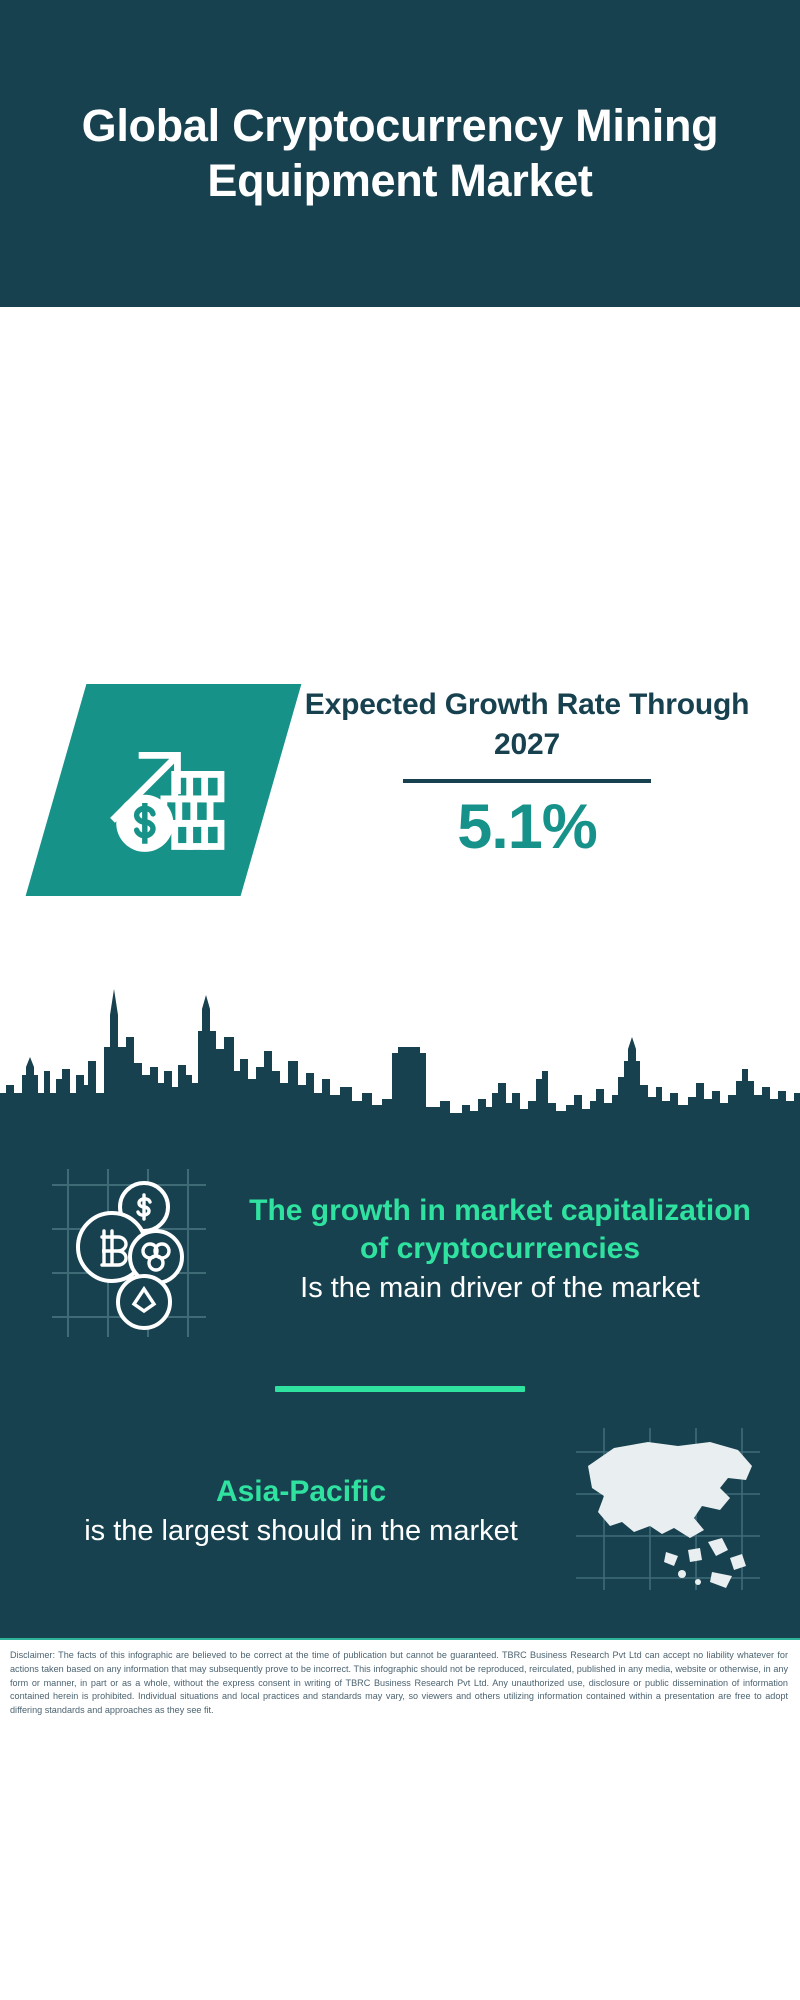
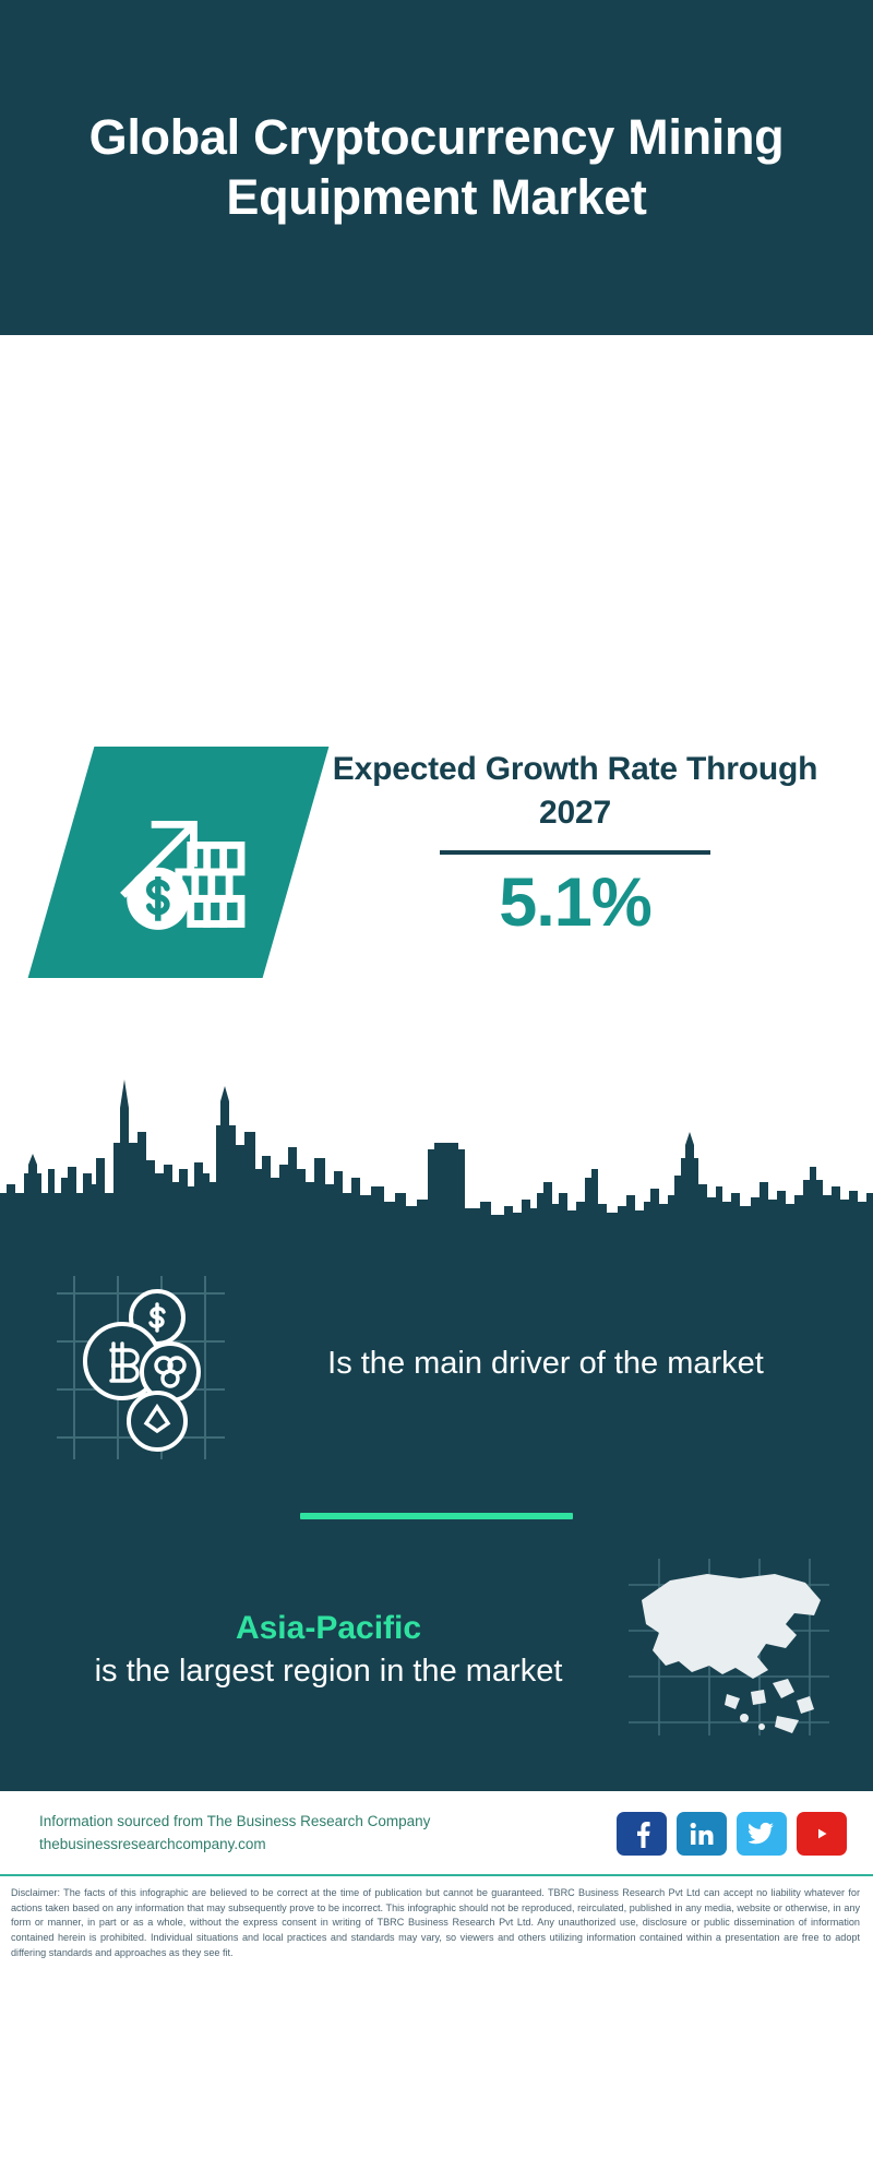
  Global Cryptocurrency Mining Equipment Market
  Expected Growth Rate Through 2027
  5.1%
- The growth in market capitalization of cryptocurrencies
  Is the main driver of the market
  Asia-Pacific
- is the largest should in the market
+ is the largest region in the market
+ Information sourced from The Business Research Company
+ thebusinessresearchcompany.com
  Disclaimer: The facts of this infographic are believed to be correct at the time of publication but cannot be guaranteed. TBRC Business Research Pvt Ltd can accept no liability whatever for actions taken based on any information that may subsequently prove to be incorrect. This infographic should not be reproduced, reirculated, published in any media, website or otherwise, in any form or manner, in part or as a whole, without the express consent in writing of TBRC Business Research Pvt Ltd. Any unauthorized use, disclosure or public dissemination of information contained herein is prohibited. Individual situations and local practices and standards may vary, so viewers and others utilizing information contained within a presentation are free to adopt differing standards and approaches as they see fit.
